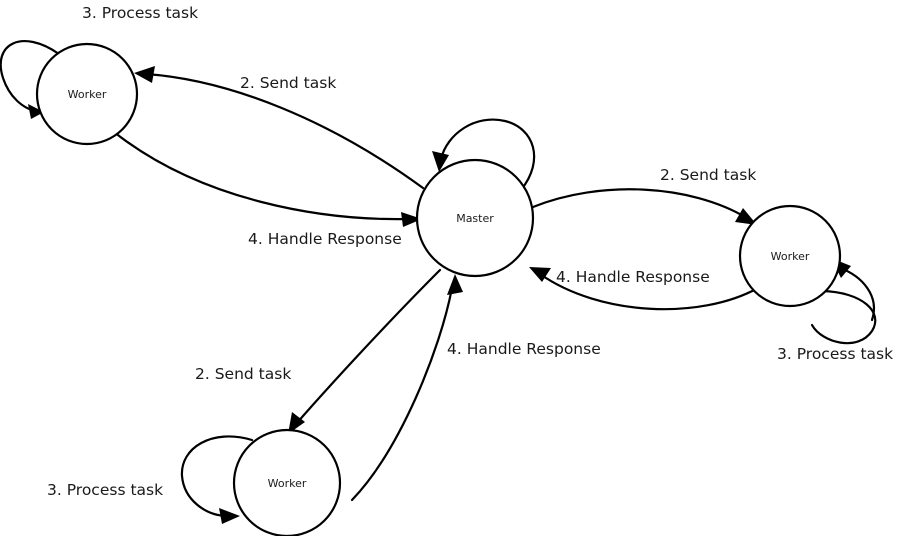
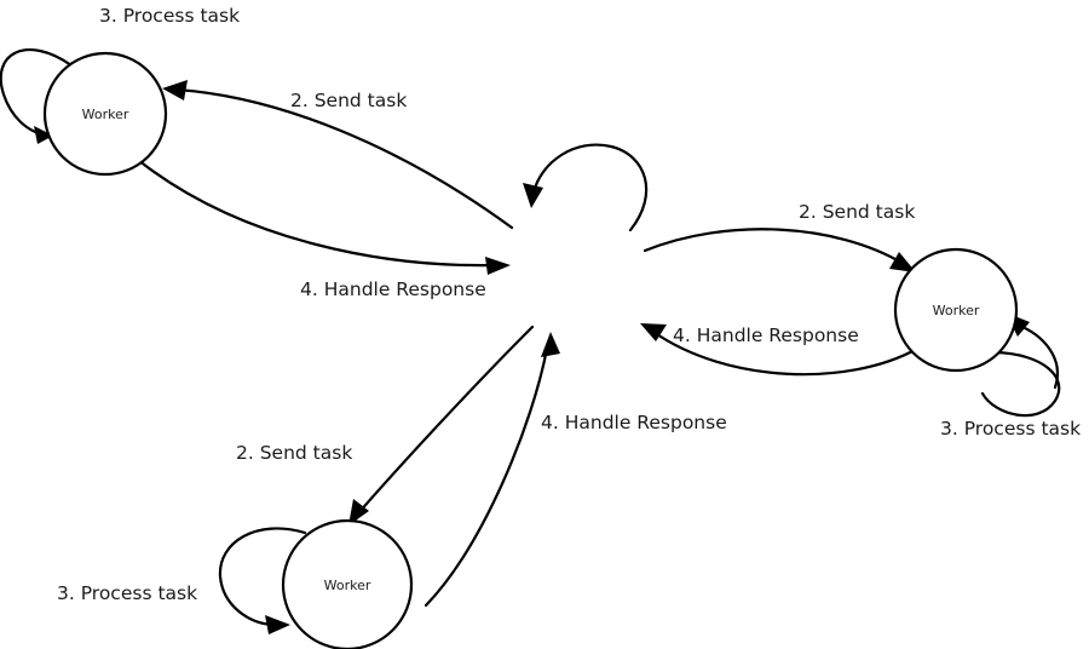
  Worker
- Master
  Worker
  Worker
  3. Process task
  2. Send task
  2. Send task
  4. Handle Response
  4. Handle Response
  4. Handle Response
  3. Process task
  2. Send task
  3. Process task
